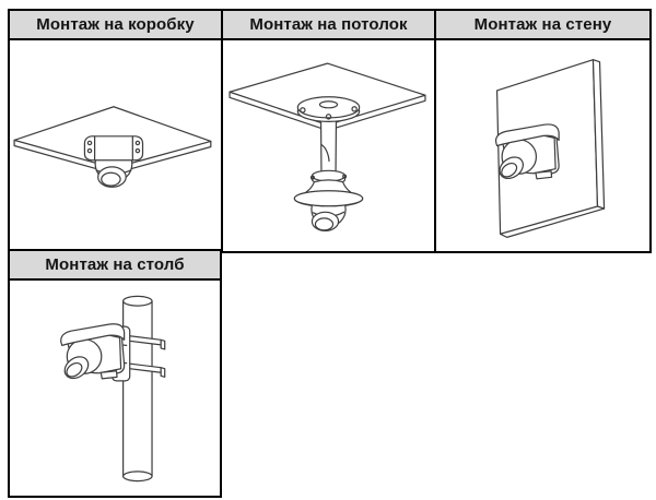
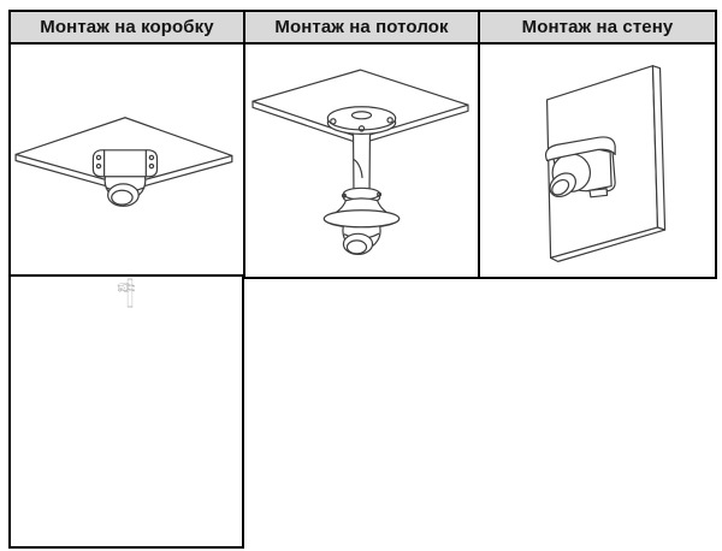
  Монтаж на коробку
  Монтаж на потолок
  Монтаж на стену
- Монтаж на столб
